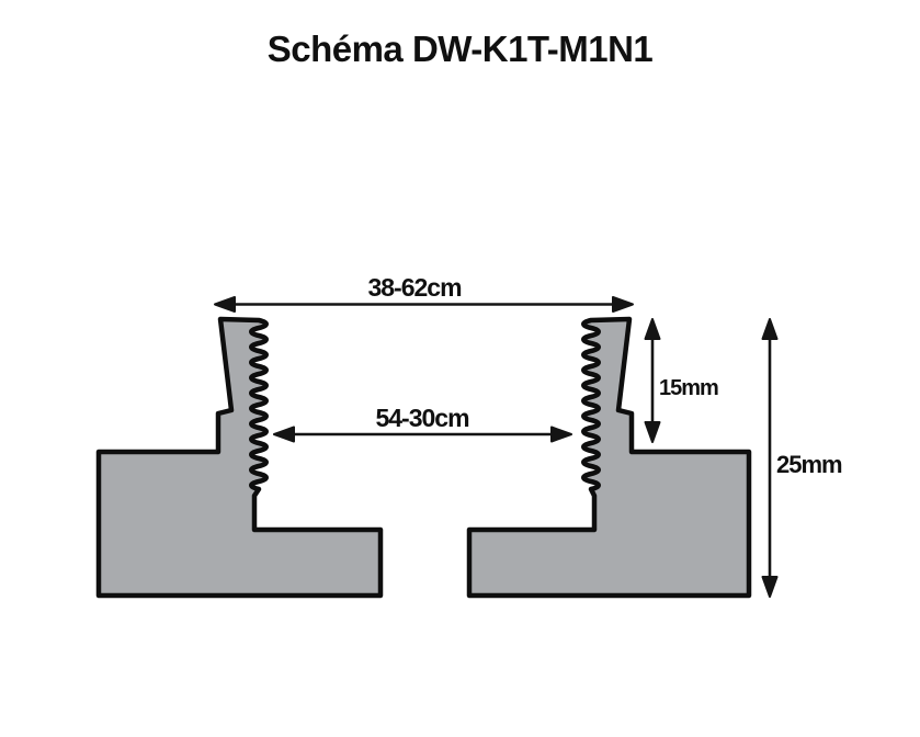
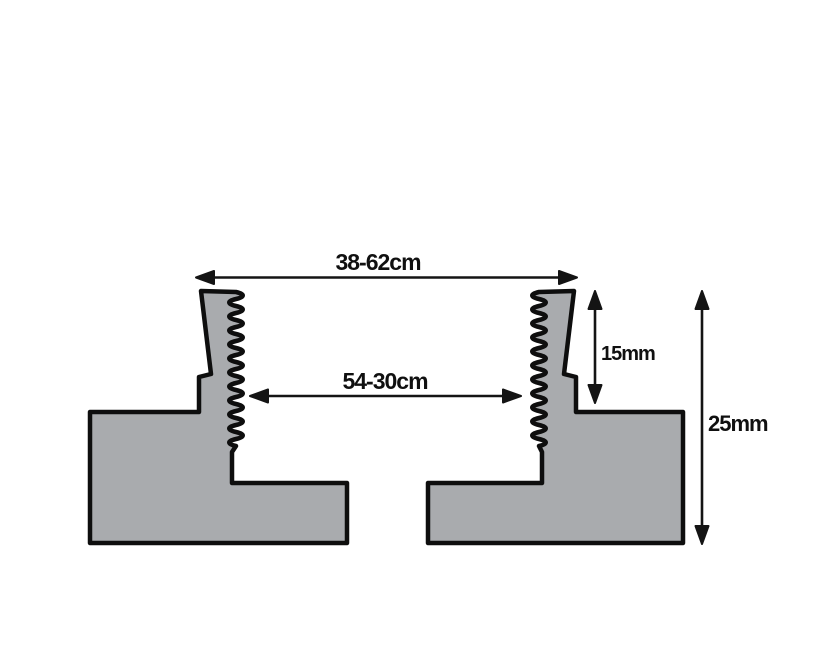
- Schéma DW-K1T-M1N1
  38-62cm
  54-30cm
  15mm
  25mm
